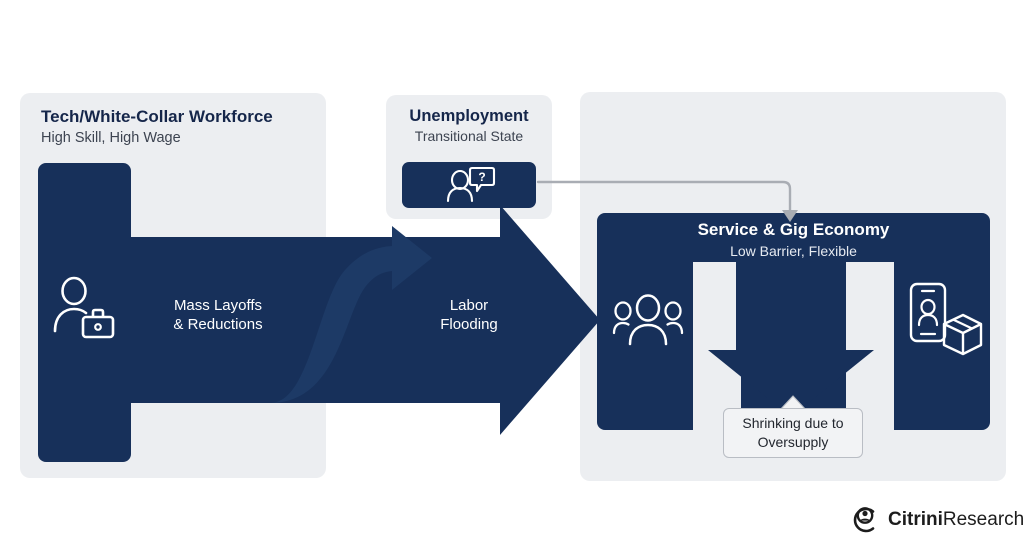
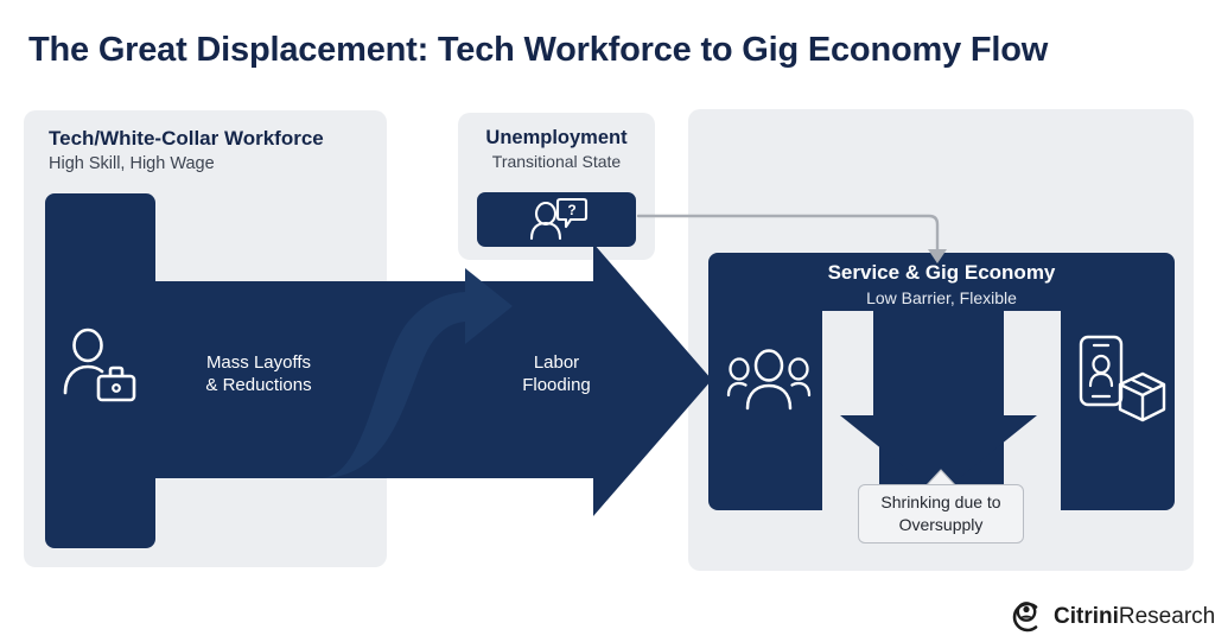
+ The Great Displacement: Tech Workforce to Gig Economy Flow
  Tech/White-Collar Workforce
  High Skill, High Wage
  Unemployment
  Transitional State
  Service & Gig Economy
  Low Barrier, Flexible
  Mass Layoffs
  & Reductions
  Labor
  Flooding
  ?
  Shrinking due to
  Oversupply
  CitriniResearch
